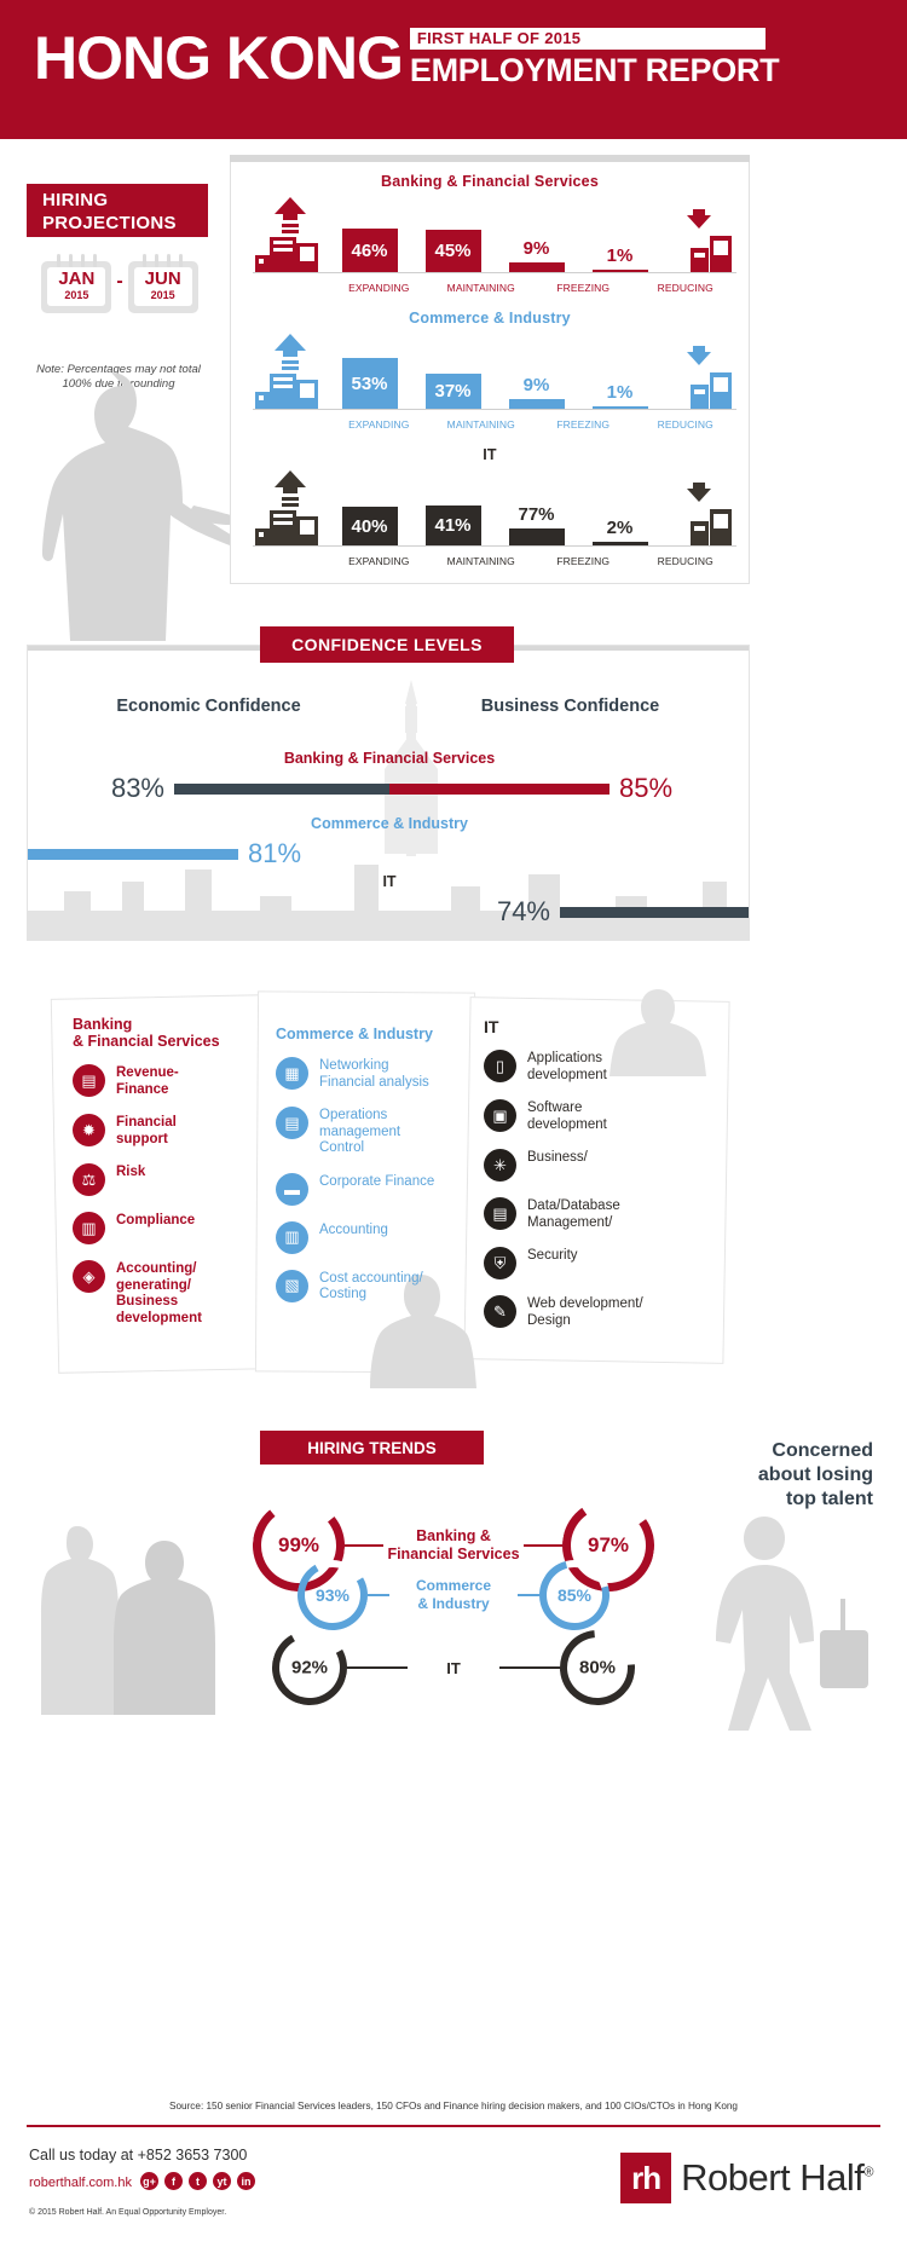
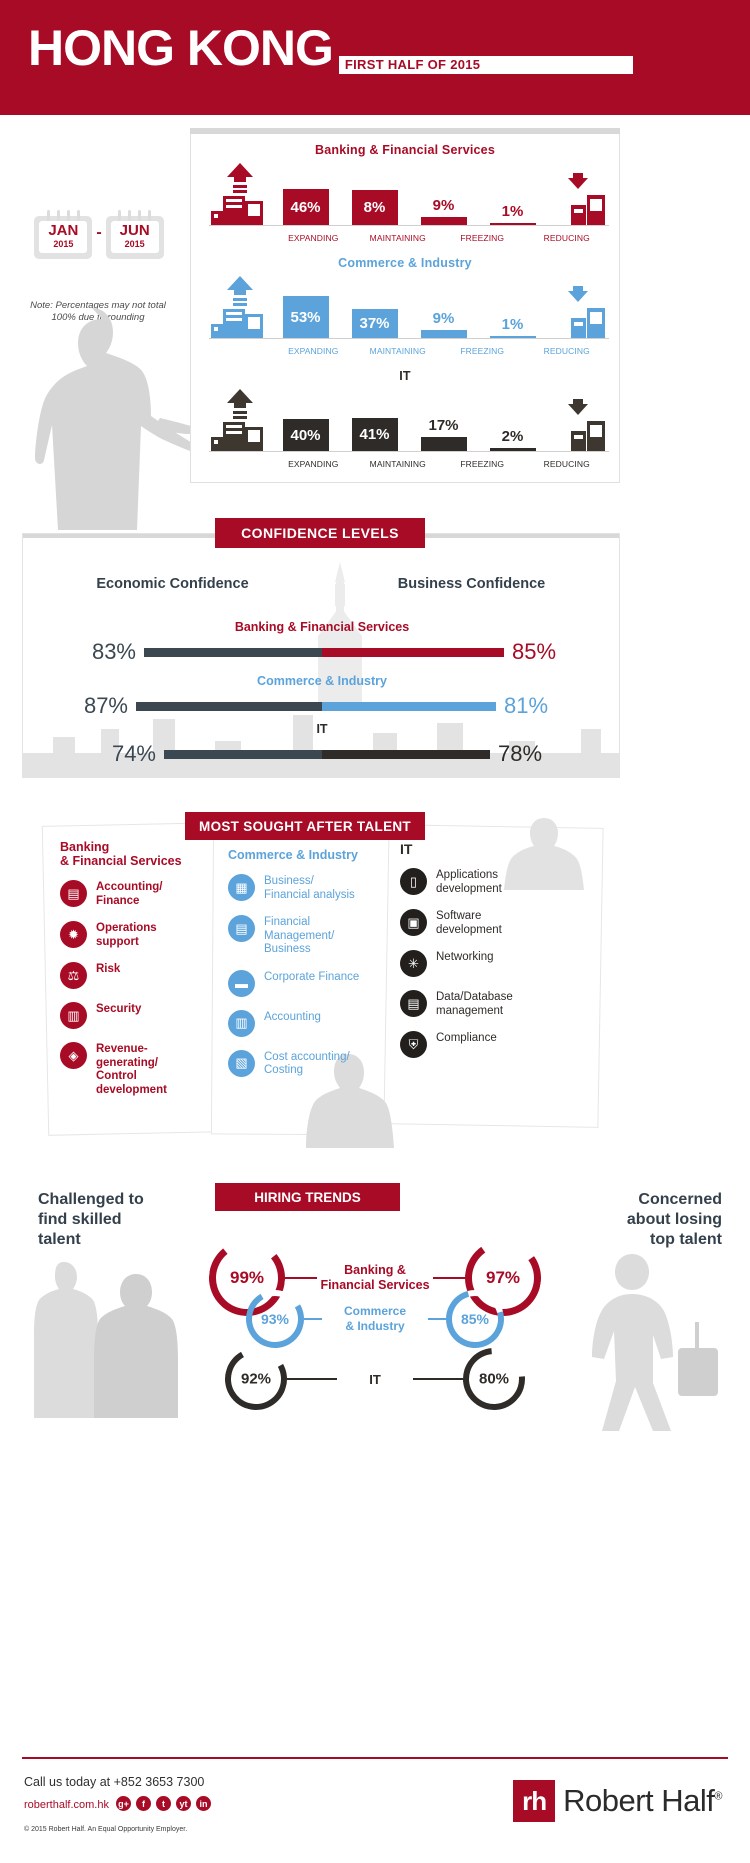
  HONG KONG
  FIRST HALF OF 2015
- EMPLOYMENT REPORT
- HIRING
- PROJECTIONS
  JAN
  2015
  -
  JUN
  2015
  Note: Percentages may not total 100% due tounding
  Banking & Financial Services
  46%
- 45%
+ 8%
  9%
  1%
  EXPANDING
  MAINTAINING
  FREEZING
  REDUCING
  Commerce & Industry
  53%
  37%
  9%
  1%
  EXPANDING
  MAINTAINING
  FREEZING
  REDUCING
  IT
  40%
  41%
- 77%
+ 17%
  2%
  EXPANDING
  MAINTAINING
  FREEZING
  REDUCING
  CONFIDENCE LEVELS
  Economic Confidence
  Business Confidence
  Banking & Financial Services
  83%
  85%
  Commerce & Industry
+ 87%
  81%
  IT
  74%
+ 78%
+ MOST SOUGHT AFTER TALENT
  Banking
  & Financial Services
  ▤
- Revenue-
+ Accounting/
  Finance
  ✹
- Financial
+ Operations
  support
  ⚖
  Risk
  ▥
- Compliance
+ Security
  ◈
- Accounting/
+ Revenue-
  generating/
- Business
+ Control
  development
  Commerce & Industry
  ▦
- Networking
+ Business/
  Financial analysis
  ▤
- Operations
+ Financial
- management
+ Management/
- Control
+ Business
  ▬
  Corporate Finance
  ▥
  Accounting
  ▧
  Cost accounting/
  Costing
  IT
  ▯
  Applications
  development
  ▣
  Software
  development
  ✳
- Business/
+ Networking
  ▤
  Data/Database
- Management/
+ management
  ⛨
- Security
+ Compliance
- ✎
- Web development/
- Design
  HIRING TRENDS
+ Challenged to
+ find skilled
+ talent
  Concerned
  about losing
  top talent
  Banking &
  Financial Services
  Commerce
  & Industry
  IT
- Source: 150 senior Financial Services leaders, 150 CFOs and Finance hiring decision makers, and 100 CIOs/CTOs in Hong Kong
  Call us today at +852 3653 7300
  roberthalf.com.hk
  g+
  f
  t
  yt
  in
  rh
  Robert Half®
